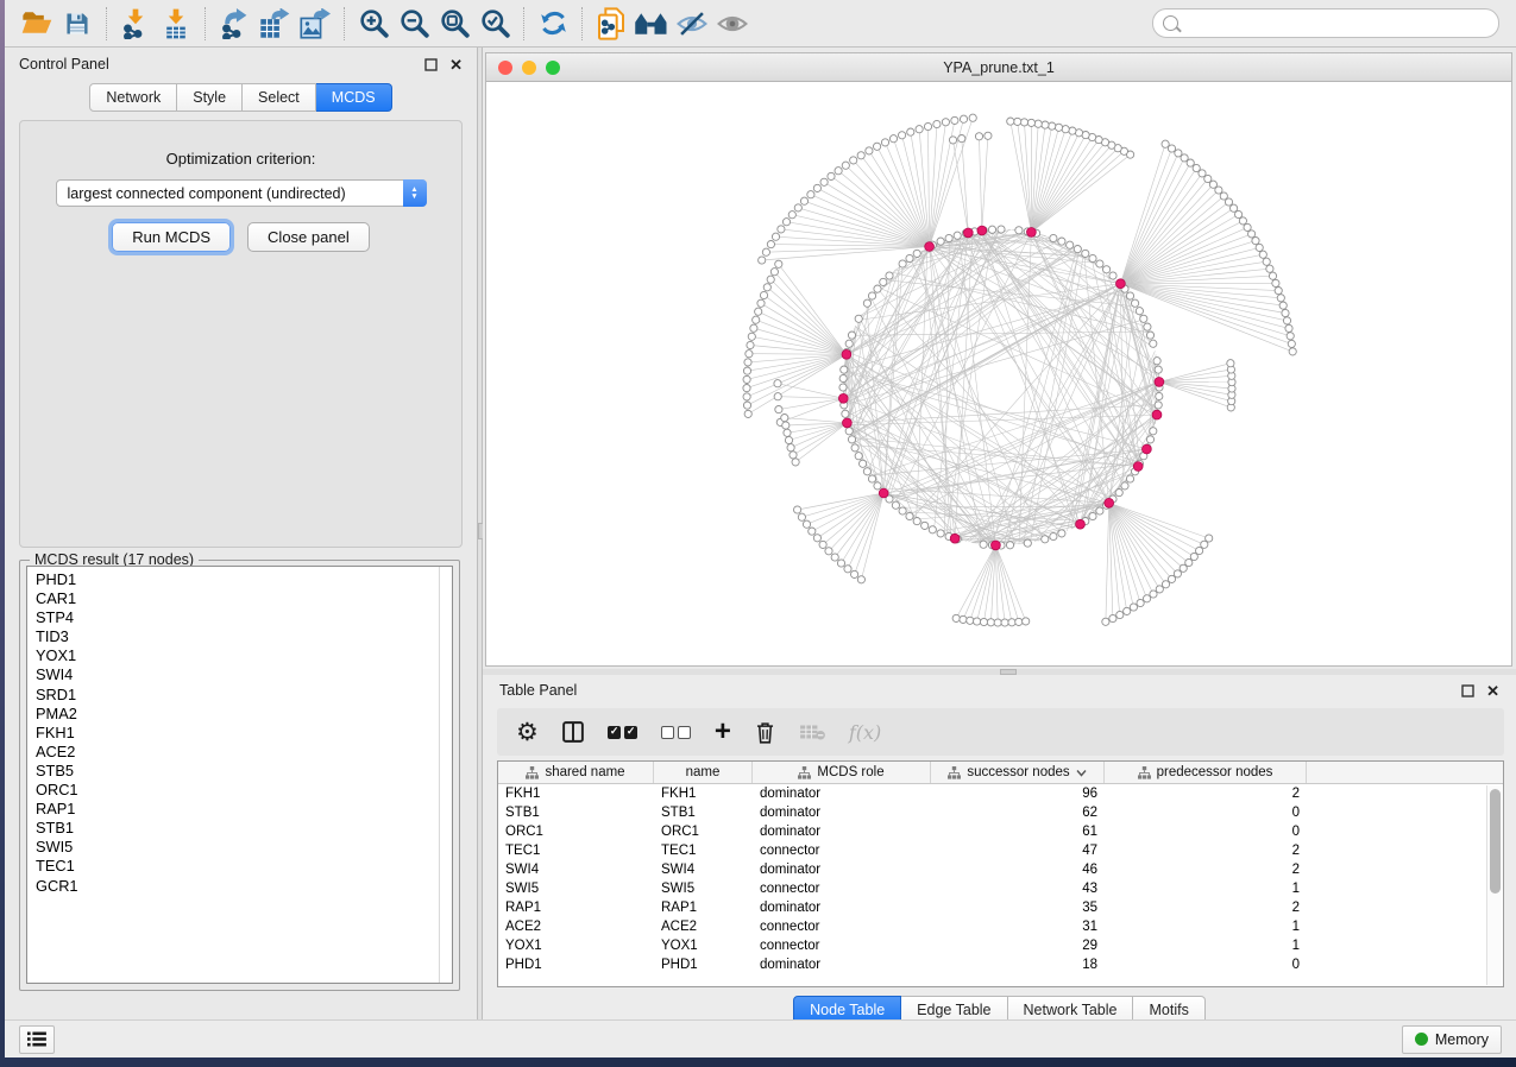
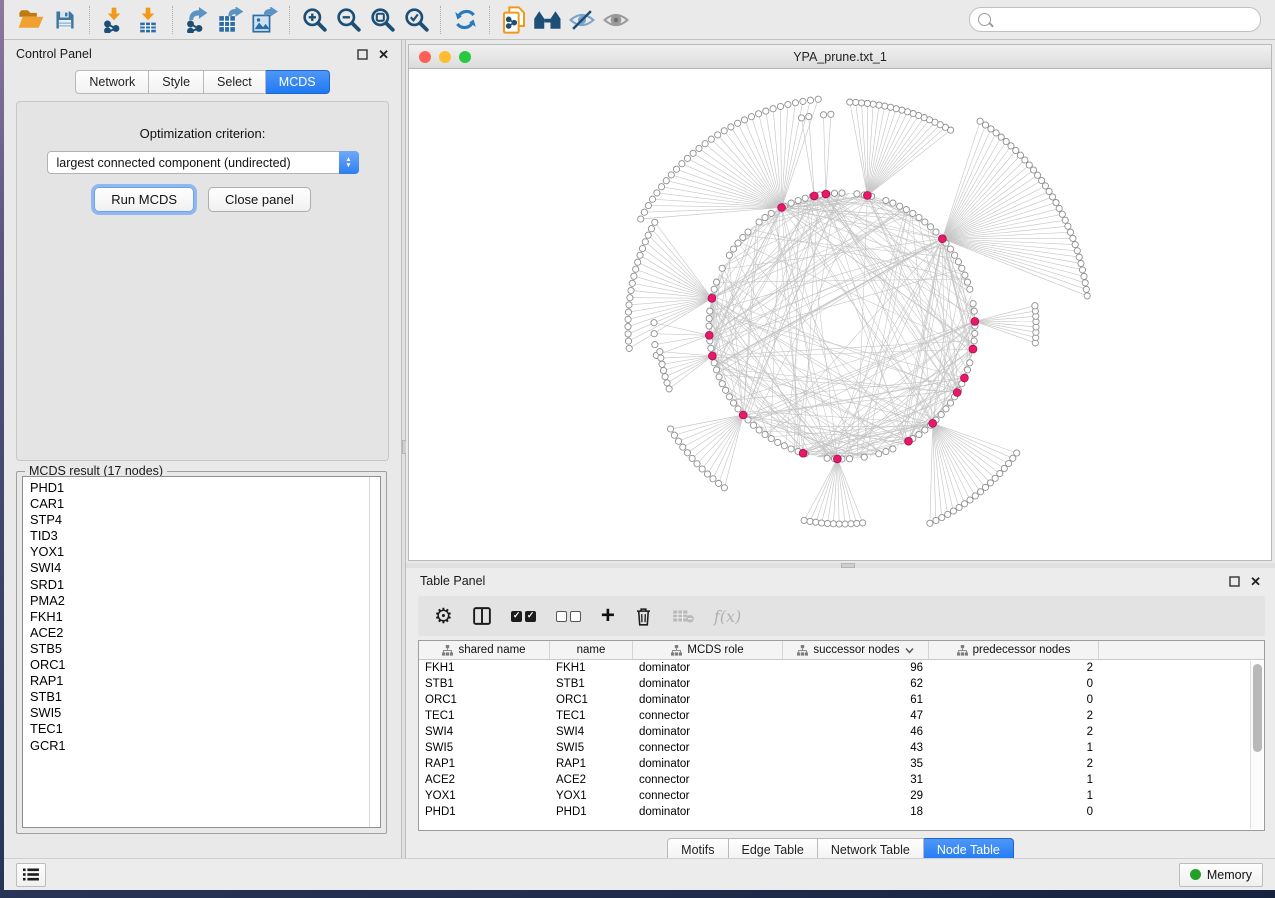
  Control Panel
  ✕
  Network
  Style
  Select
  MCDS
  Optimization criterion:
  largest connected component (undirected)
  Run MCDS
  Close panel
  MCDS result (17 nodes)
  PHD1
  CAR1
  STP4
  TID3
  YOX1
  SWI4
  SRD1
  PMA2
  FKH1
  ACE2
  STB5
  ORC1
  RAP1
  STB1
  SWI5
  TEC1
  GCR1
  YPA_prune.txt_1
  Table Panel
  ✕
  ⚙
  +
  f(x)
  shared name
  name
  MCDS role
  successor nodes
  predecessor nodes
  FKH1
  FKH1
  dominator
  96
  2
  STB1
  STB1
  dominator
  62
  0
  ORC1
  ORC1
  dominator
  61
  0
  TEC1
  TEC1
  connector
  47
  2
  SWI4
  SWI4
  dominator
  46
  2
  SWI5
  SWI5
  connector
  43
  1
  RAP1
  RAP1
  dominator
  35
  2
  ACE2
  ACE2
  connector
  31
  1
  YOX1
  YOX1
  connector
  29
  1
  PHD1
  PHD1
  dominator
  18
  0
- Node Table
+ Motifs
  Edge Table
  Network Table
- Motifs
+ Node Table
  Memory
